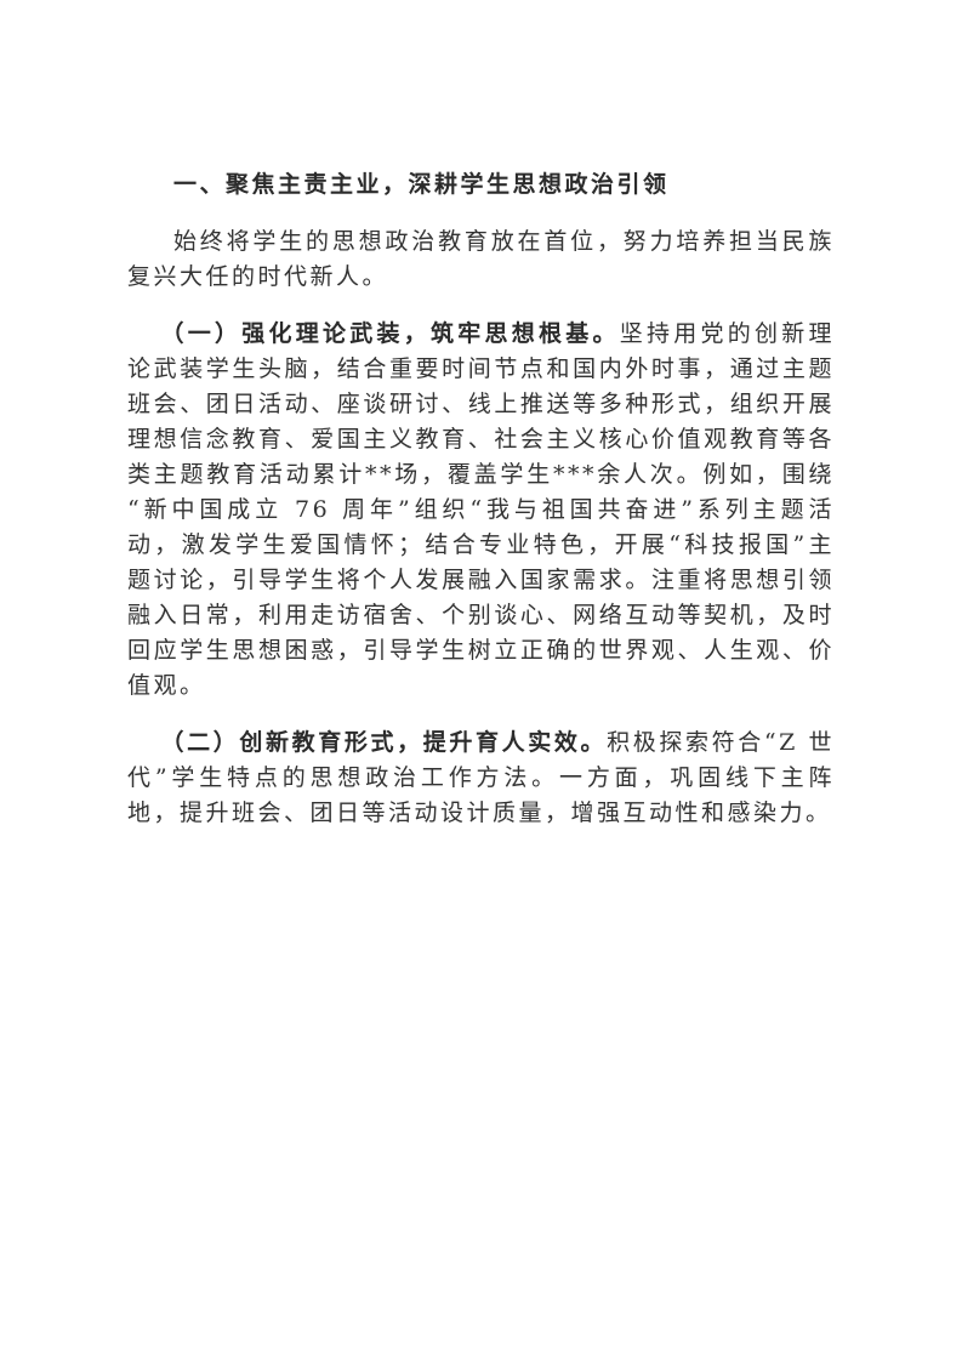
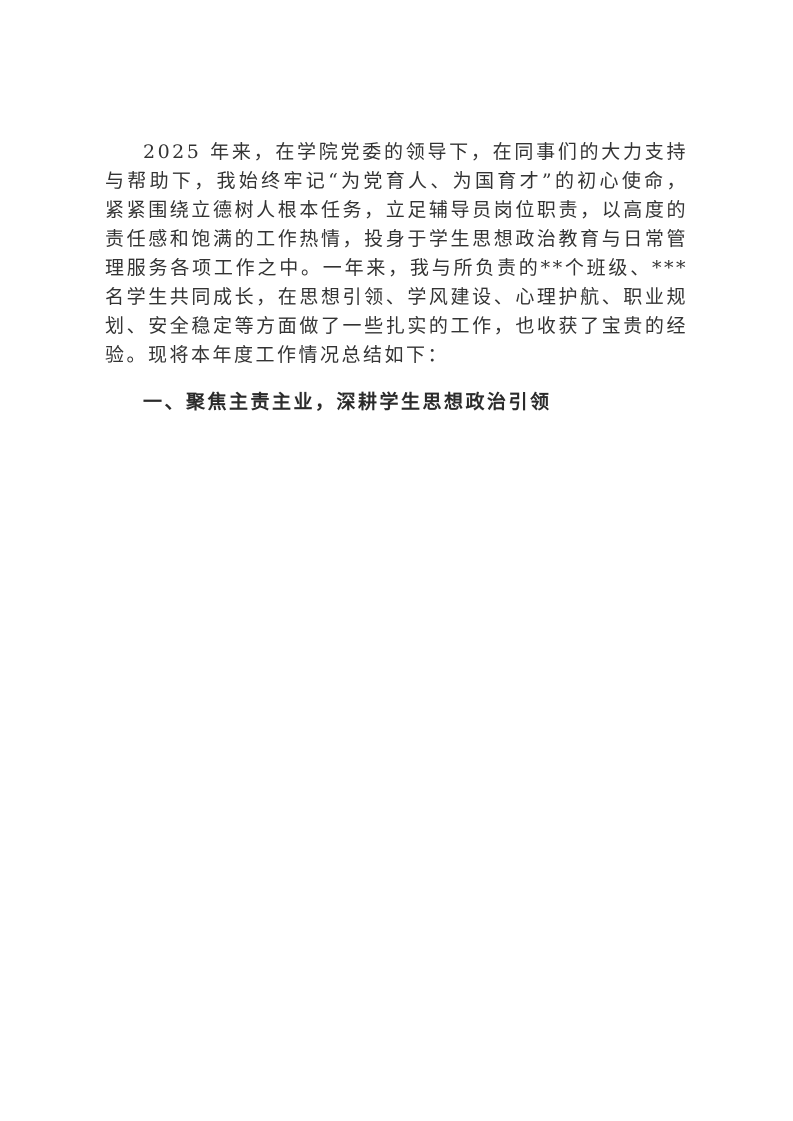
+ 2025 年来，在学院党委的领导下，在同事们的大力支持与帮助下，我始终牢记“为党育人、为国育才”的初心使命，紧紧围绕立德树人根本任务，立足辅导员岗位职责，以高度的责任感和饱满的工作热情，投身于学生思想政治教育与日常管理服务各项工作之中。一年来，我与所负责的**个班级、***名学生共同成长，在思想引领、学风建设、心理护航、职业规划、安全稳定等方面做了一些扎实的工作，也收获了宝贵的经验。现将本年度工作情况总结如下：
  一、聚焦主责主业，深耕学生思想政治引领
- 始终将学生的思想政治教育放在首位，努力培养担当民族复兴大任的时代新人。
- （一）强化理论武装，筑牢思想根基。坚持用党的创新理论武装学生头脑，结合重要时间节点和国内外时事，通过主题班会、团日活动、座谈研讨、线上推送等多种形式，组织开展理想信念教育、爱国主义教育、社会主义核心价值观教育等各类主题教育活动累计**场，覆盖学生***余人次。例如，围绕“新中国成立 76 周年”组织“我与祖国共奋进”系列主题活动，激发学生爱国情怀；结合专业特色，开展“科技报国”主题讨论，引导学生将个人发展融入国家需求。注重将思想引领融入日常，利用走访宿舍、个别谈心、网络互动等契机，及时回应学生思想困惑，引导学生树立正确的世界观、人生观、价值观。
- （二）创新教育形式，提升育人实效。积极探索符合“Z 世代”学生特点的思想政治工作方法。一方面，巩固线下主阵地，提升班会、团日等活动设计质量，增强互动性和感染力。
